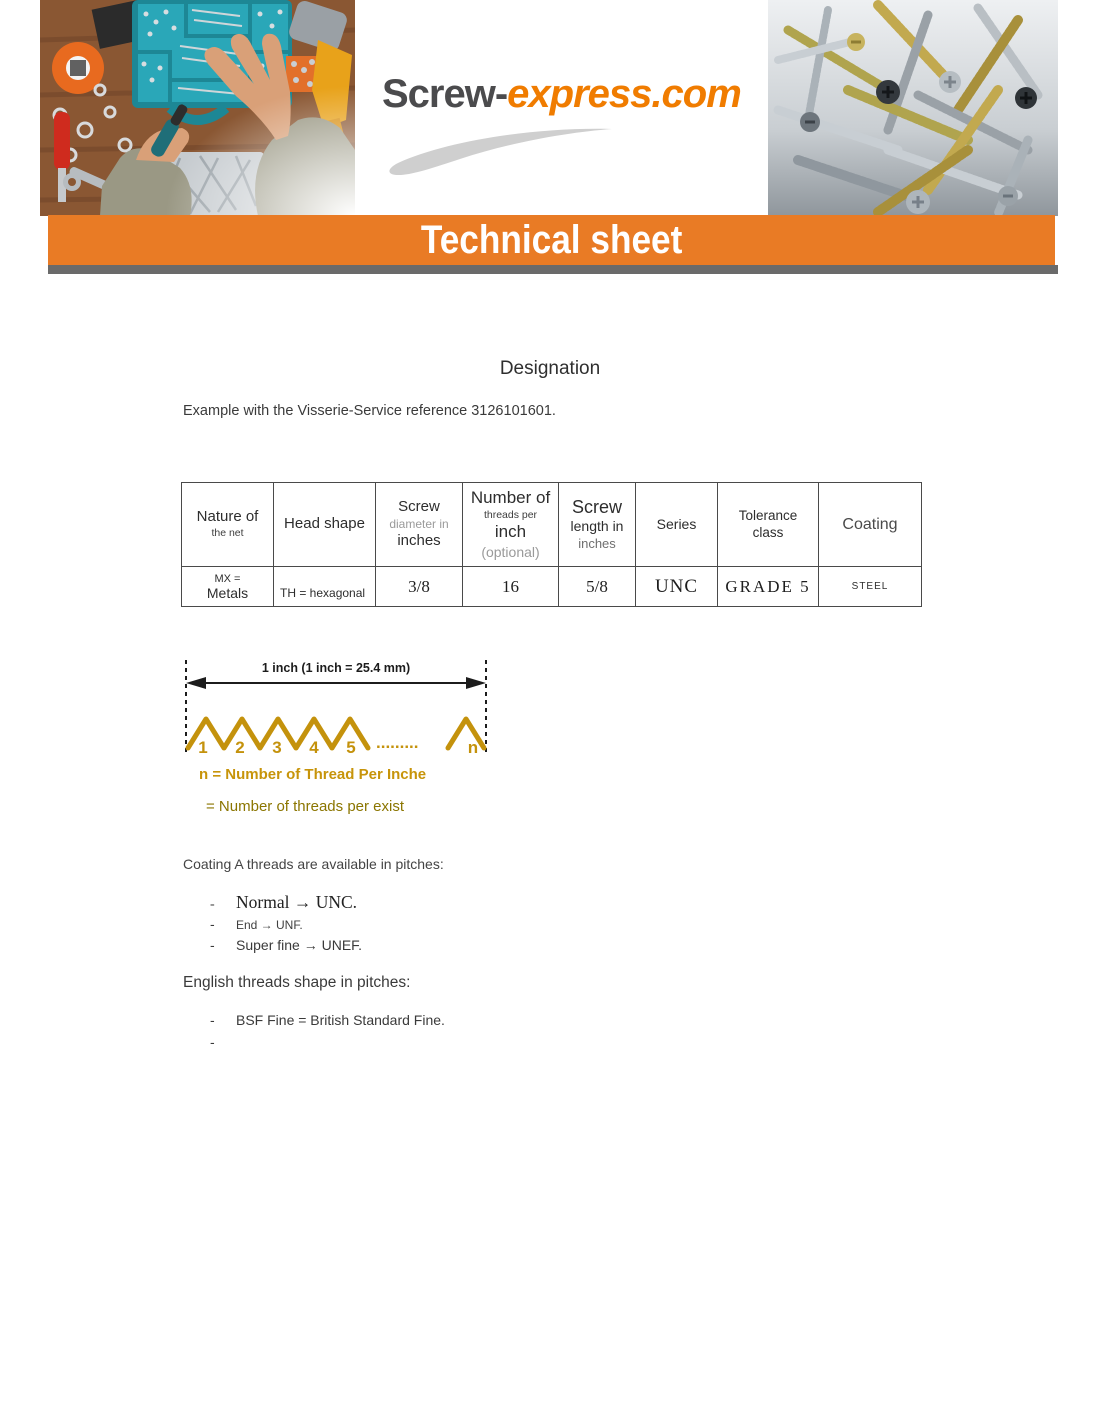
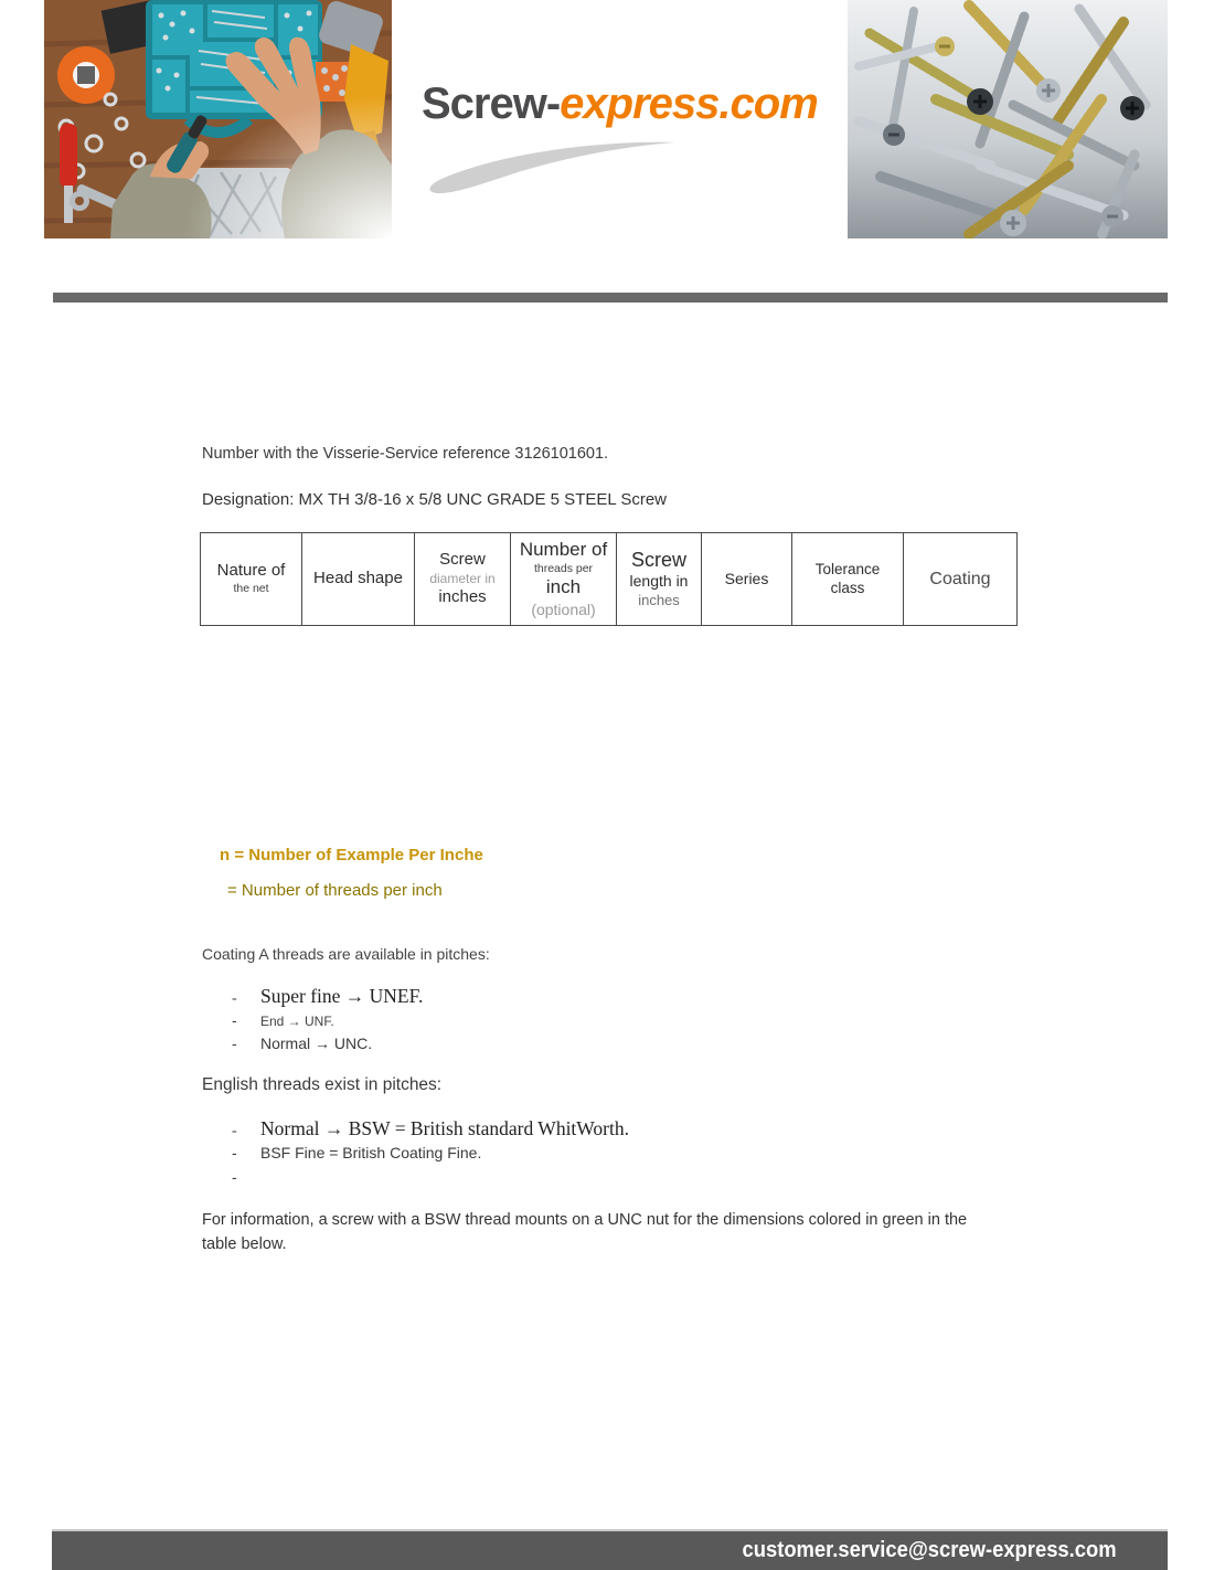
  Screw-express.com
- Technical sheet
- Designation
- Example with the Visserie-Service reference 3126101601.
+ Number with the Visserie-Service reference 3126101601.
+ Designation: MX TH 3/8-16 x 5/8 UNC GRADE 5 STEEL Screw
  Nature of the net	Head shape	Screw diameter in inches	Number of threads per inch (optional)	Screw length in inches	Series	Tolerance class	Coating
- MX = Metals	TH = hexagonal	3/8	16	5/8	UNC	GRADE 5	STEEL
- 1 inch (1 inch = 25.4 mm)
- 1
- 2
- 3
- 4
- 5
- .........
- n
- n = Number of Thread Per Inche
+ n = Number of Example Per Inche
- = Number of threads per exist
+ = Number of threads per inch
  Coating A threads are available in pitches:
- Normal → UNC.
+ Super fine → UNEF.
  End → UNF.
- Super fine → UNEF.
+ Normal → UNC.
- English threads shape in pitches:
+ English threads exist in pitches:
+ Normal → BSW = British standard WhitWorth.
- BSF Fine = British Standard Fine.
+ BSF Fine = British Coating Fine.
+ For information, a screw with a BSW thread mounts on a UNC nut for the dimensions colored in green in the table below.
+ customer.service@screw-express.com
